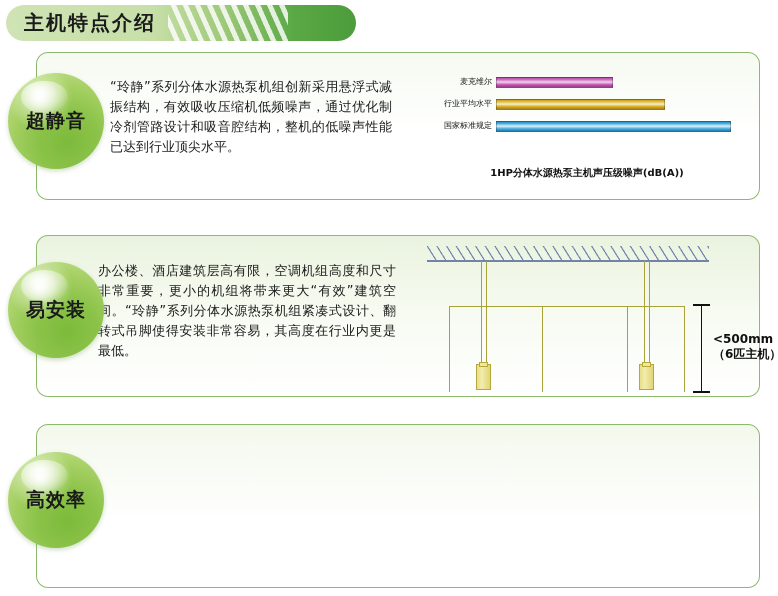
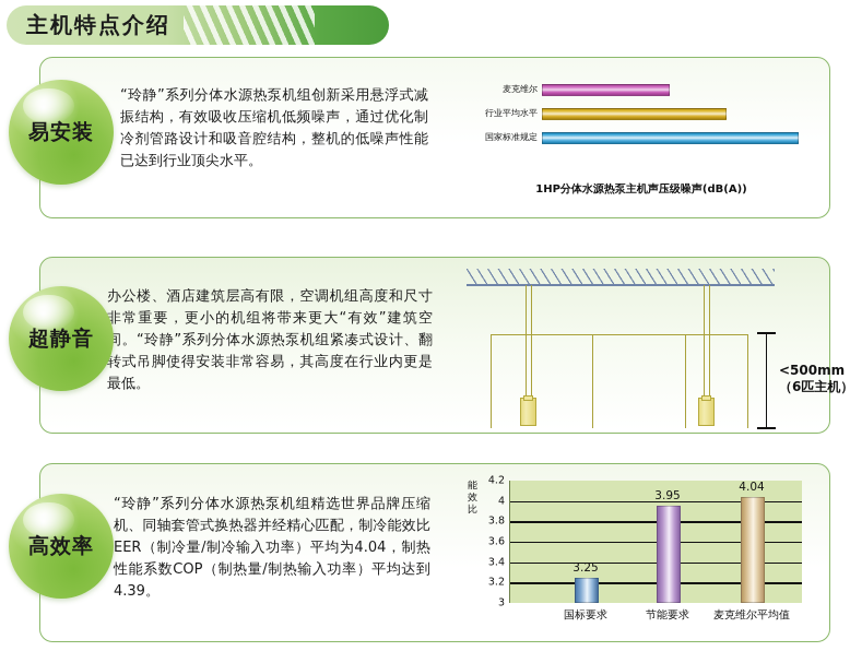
  主机特点介绍
- 超静音
+ 易安装
  “玲静”系列分体水源热泵机组创新采用悬浮式减振结构，有效吸收压缩机低频噪声，通过优化制冷剂管路设计和吸音腔结构，整机的低噪声性能已达到行业顶尖水平。
  麦克维尔
  行业平均水平
  国家标准规定
  1HP分体水源热泵主机声压级噪声(dB(A))
- 易安装
+ 超静音
  办公楼、酒店建筑层高有限，空调机组高度和尺寸非常重要，更小的机组将带来更大“有效”建筑空间。“玲静”系列分体水源热泵机组紧凑式设计、翻转式吊脚使得安装非常容易，其高度在行业内更是最低。
  <500mm
  （6匹主机）
  高效率
+ “玲静”系列分体水源热泵机组精选世界品牌压缩机、同轴套管式换热器并经精心匹配，制冷能效比EER（制冷量/制冷输入功率）平均为4.04，制热性能系数COP（制热量/制热输入功率）平均达到4.39。
+ 能
+ 效
+ 比
+ 3
+ 3.2
+ 3.4
+ 3.6
+ 3.8
+ 4
+ 4.2
+ 3.25
+ 3.95
+ 4.04
+ 国标要求
+ 节能要求
+ 麦克维尔平均值
